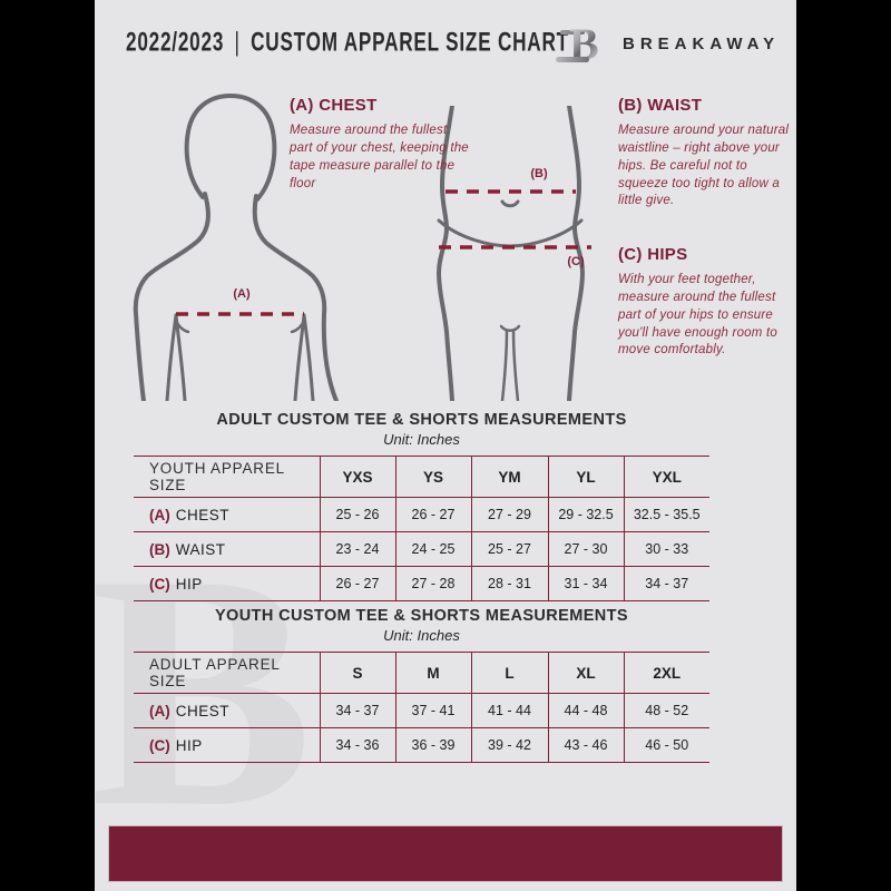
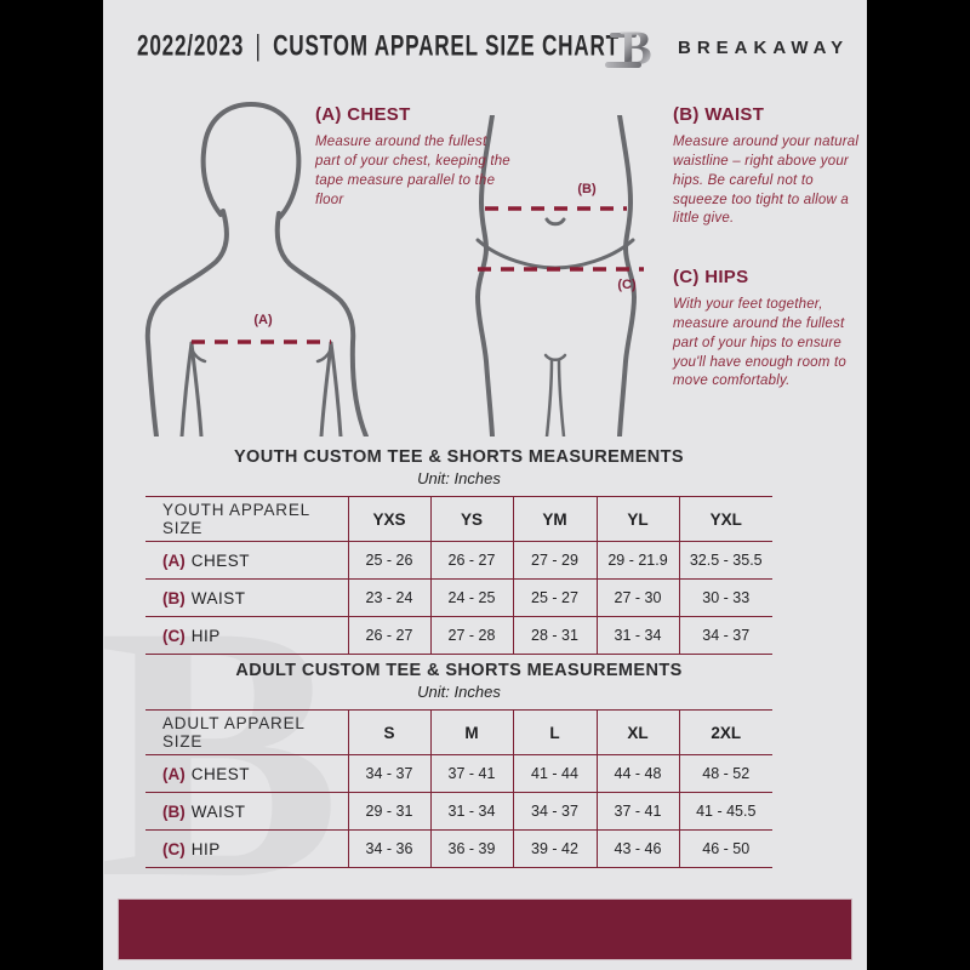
  2022/2023 | CUSTOM APPAREL SIZE CHART
  B
  BREAKAWAY
  (A)
  (B)
  (C)
  (A) CHEST
  Measure around the fullest part of your chest, keeping the tape measure parallel to the floor
  (B) WAIST
  Measure around your natural waistline – right above your hips. Be careful not to squeeze too tight to allow a little give.
  (C) HIPS
  With your feet together, measure around the fullest part of your hips to ensure you'll have enough room to move comfortably.
  B
- ADULT CUSTOM TEE & SHORTS MEASUREMENTS
+ YOUTH CUSTOM TEE & SHORTS MEASUREMENTS
  Unit: Inches
  YOUTH APPAREL SIZE	YXS	YS	YM	YL	YXL
- (A) CHEST	25 - 26	26 - 27	27 - 29	29 - 32.5	32.5 - 35.5
+ (A) CHEST	25 - 26	26 - 27	27 - 29	29 - 21.9	32.5 - 35.5
  (B) WAIST	23 - 24	24 - 25	25 - 27	27 - 30	30 - 33
  (C) HIP	26 - 27	27 - 28	28 - 31	31 - 34	34 - 37
- YOUTH CUSTOM TEE & SHORTS MEASUREMENTS
+ ADULT CUSTOM TEE & SHORTS MEASUREMENTS
  Unit: Inches
  ADULT APPAREL SIZE	S	M	L	XL	2XL
  (A) CHEST	34 - 37	37 - 41	41 - 44	44 - 48	48 - 52
+ (B) WAIST	29 - 31	31 - 34	34 - 37	37 - 41	41 - 45.5
  (C) HIP	34 - 36	36 - 39	39 - 42	43 - 46	46 - 50
